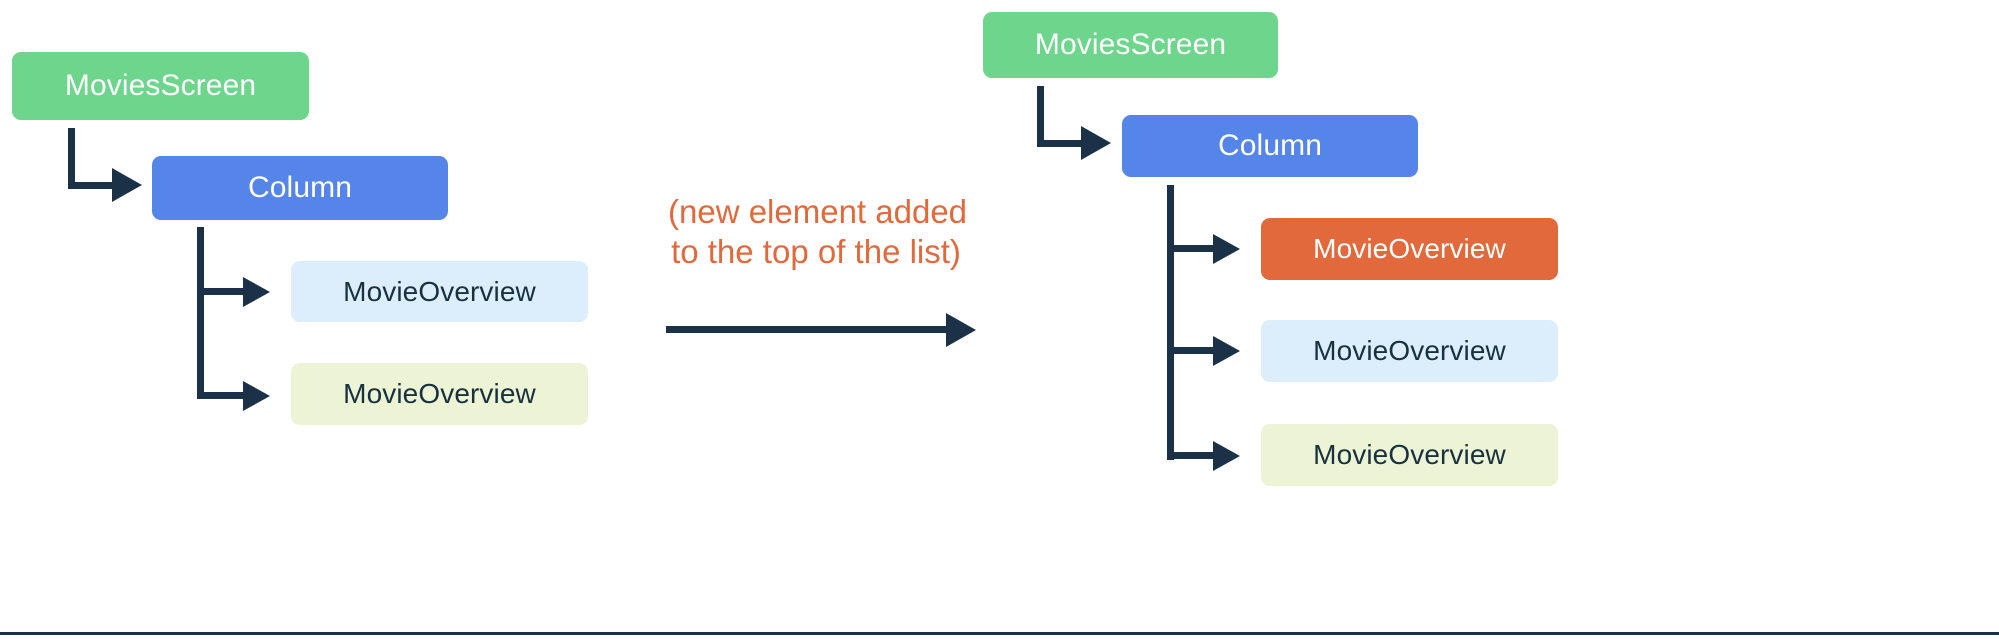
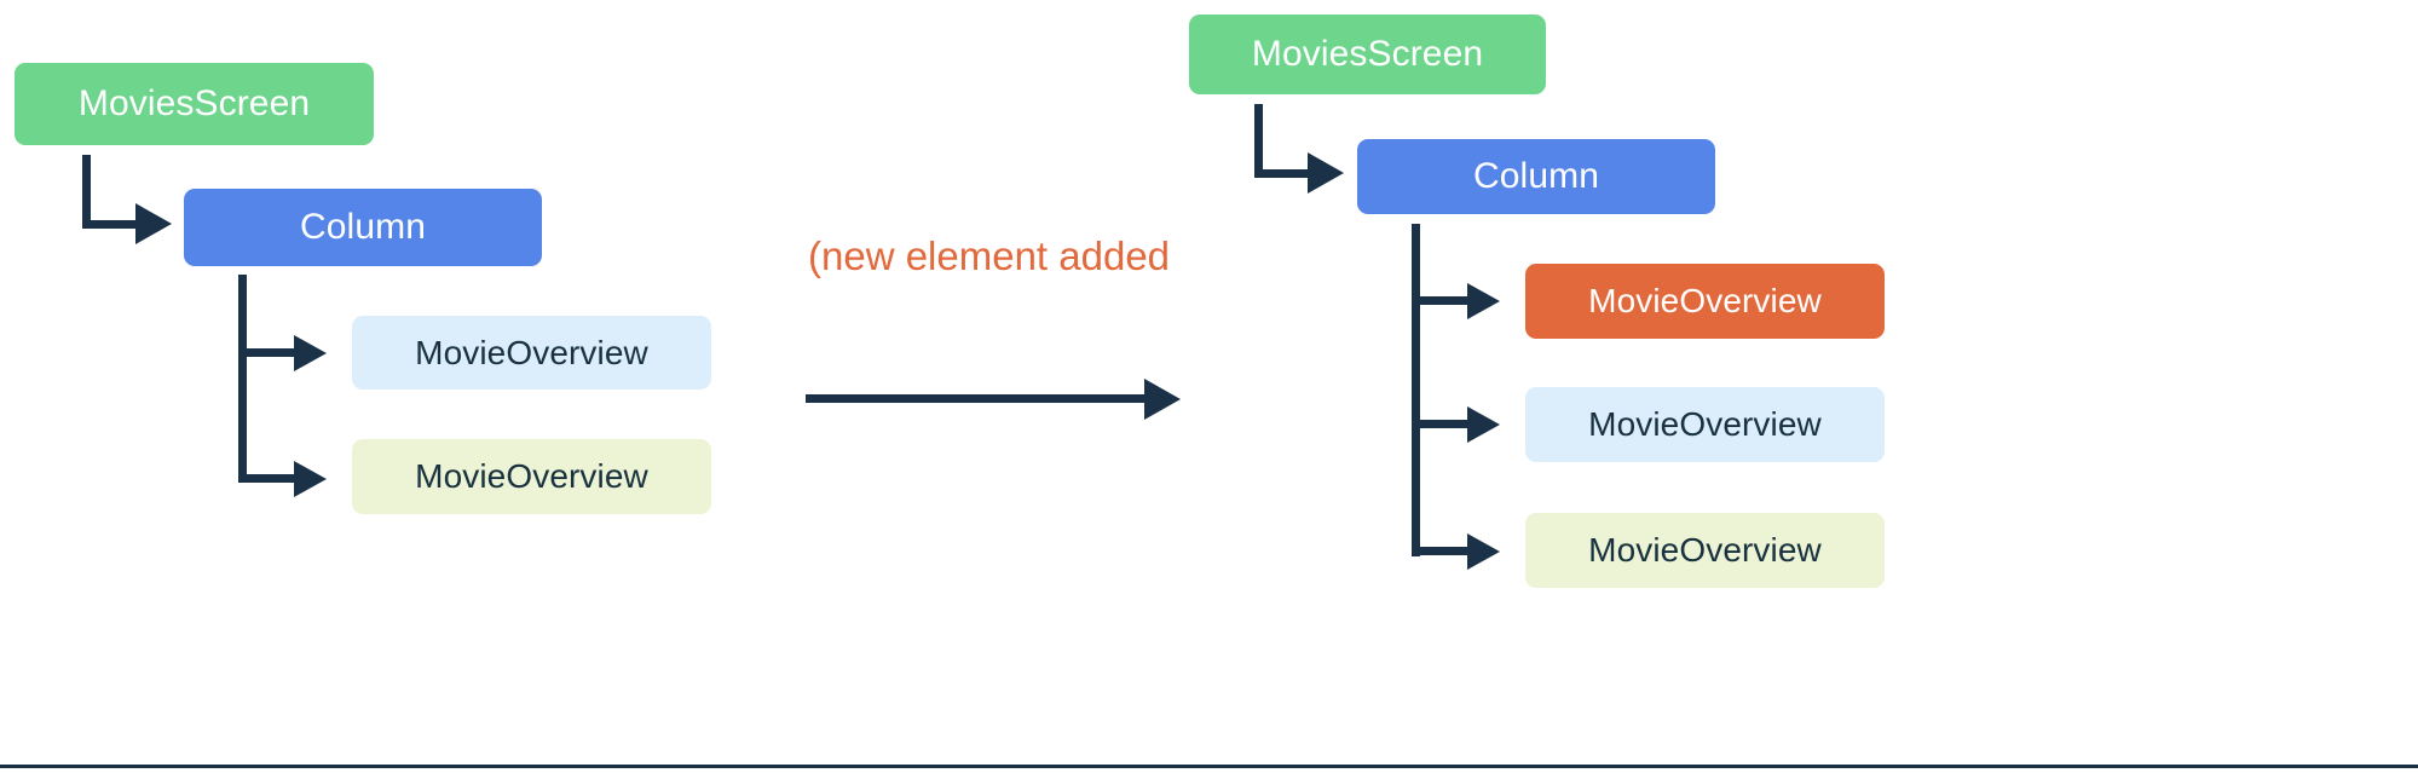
  MoviesScreen
  Column
  MovieOverview
  MovieOverview
  (new element added
- to the top of the list)
  MoviesScreen
  Column
  MovieOverview
  MovieOverview
  MovieOverview
